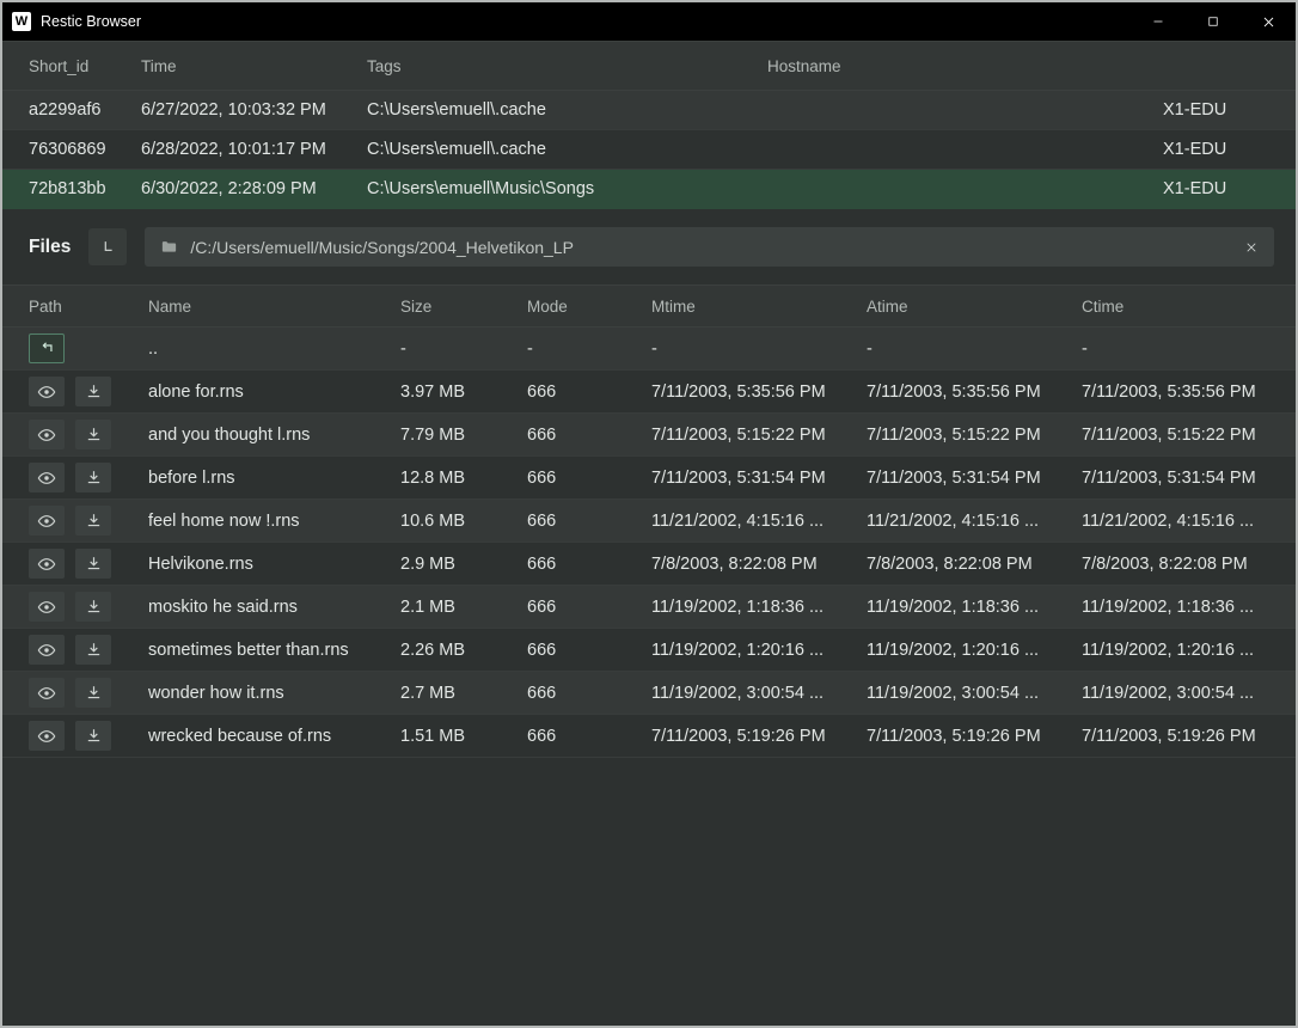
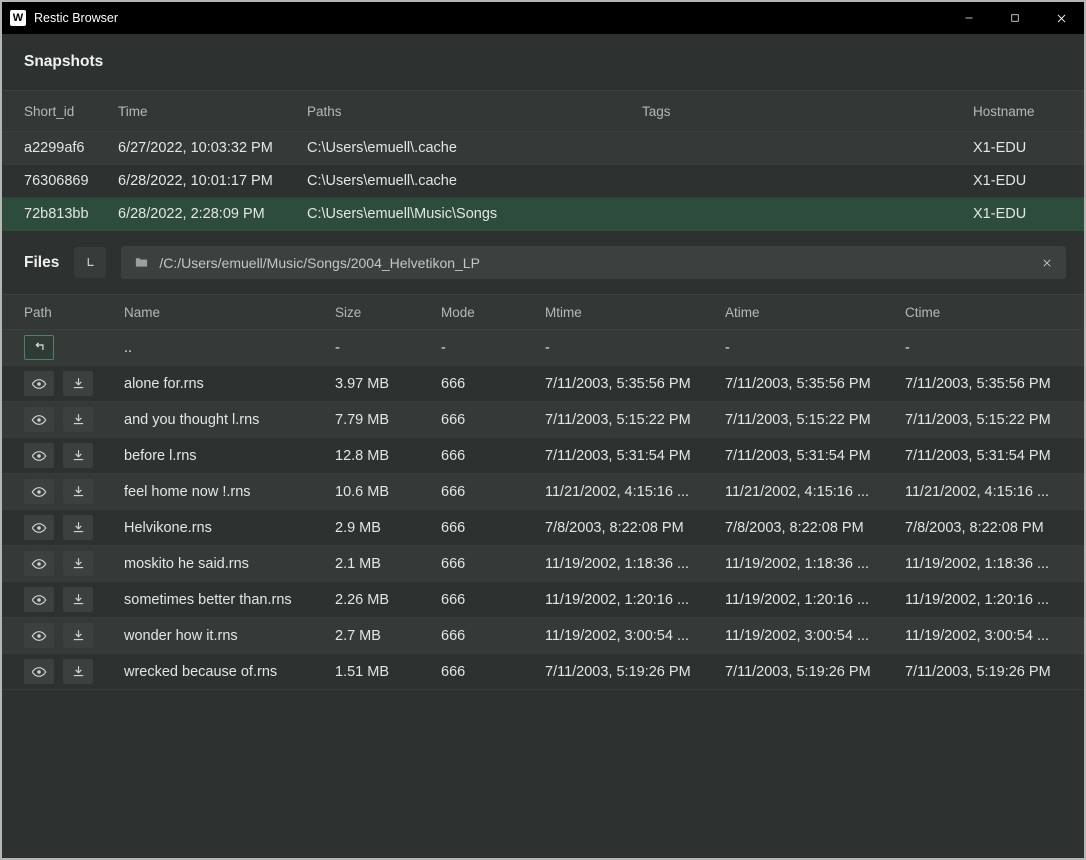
  W
  Restic Browser
+ Snapshots
  Short_id
  Time
+ Paths
  Tags
  Hostname
  a2299af6
  6/27/2022, 10:03:32 PM
  C:\Users\emuell\.cache
  X1-EDU
  76306869
  6/28/2022, 10:01:17 PM
  C:\Users\emuell\.cache
  X1-EDU
  72b813bb
- 6/30/2022, 2:28:09 PM
+ 6/28/2022, 2:28:09 PM
  C:\Users\emuell\Music\Songs
  X1-EDU
  Files
  /C:/Users/emuell/Music/Songs/2004_Helvetikon_LP
  Path
  Name
  Size
  Mode
  Mtime
  Atime
  Ctime
  ..
  -
  -
  -
  -
  -
  alone for.rns
  3.97 MB
  666
  7/11/2003, 5:35:56 PM
  7/11/2003, 5:35:56 PM
  7/11/2003, 5:35:56 PM
  and you thought l.rns
  7.79 MB
  666
  7/11/2003, 5:15:22 PM
  7/11/2003, 5:15:22 PM
  7/11/2003, 5:15:22 PM
  before l.rns
  12.8 MB
  666
  7/11/2003, 5:31:54 PM
  7/11/2003, 5:31:54 PM
  7/11/2003, 5:31:54 PM
  feel home now !.rns
  10.6 MB
  666
  11/21/2002, 4:15:16 ...
  11/21/2002, 4:15:16 ...
  11/21/2002, 4:15:16 ...
  Helvikone.rns
  2.9 MB
  666
  7/8/2003, 8:22:08 PM
  7/8/2003, 8:22:08 PM
  7/8/2003, 8:22:08 PM
  moskito he said.rns
  2.1 MB
  666
  11/19/2002, 1:18:36 ...
  11/19/2002, 1:18:36 ...
  11/19/2002, 1:18:36 ...
  sometimes better than.rns
  2.26 MB
  666
  11/19/2002, 1:20:16 ...
  11/19/2002, 1:20:16 ...
  11/19/2002, 1:20:16 ...
  wonder how it.rns
  2.7 MB
  666
  11/19/2002, 3:00:54 ...
  11/19/2002, 3:00:54 ...
  11/19/2002, 3:00:54 ...
  wrecked because of.rns
  1.51 MB
  666
  7/11/2003, 5:19:26 PM
  7/11/2003, 5:19:26 PM
  7/11/2003, 5:19:26 PM
